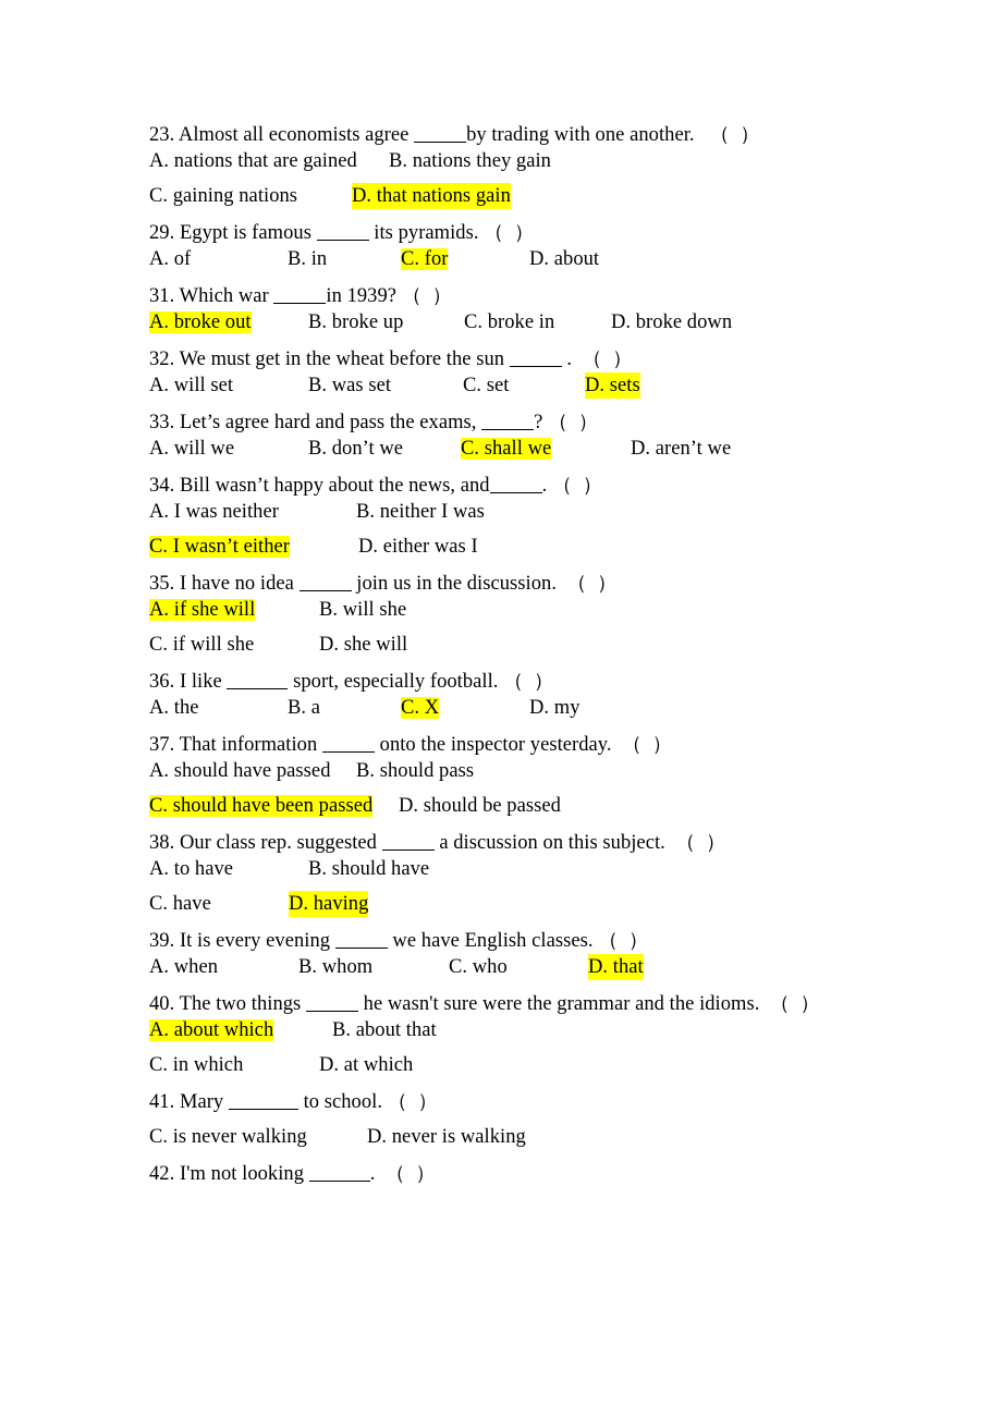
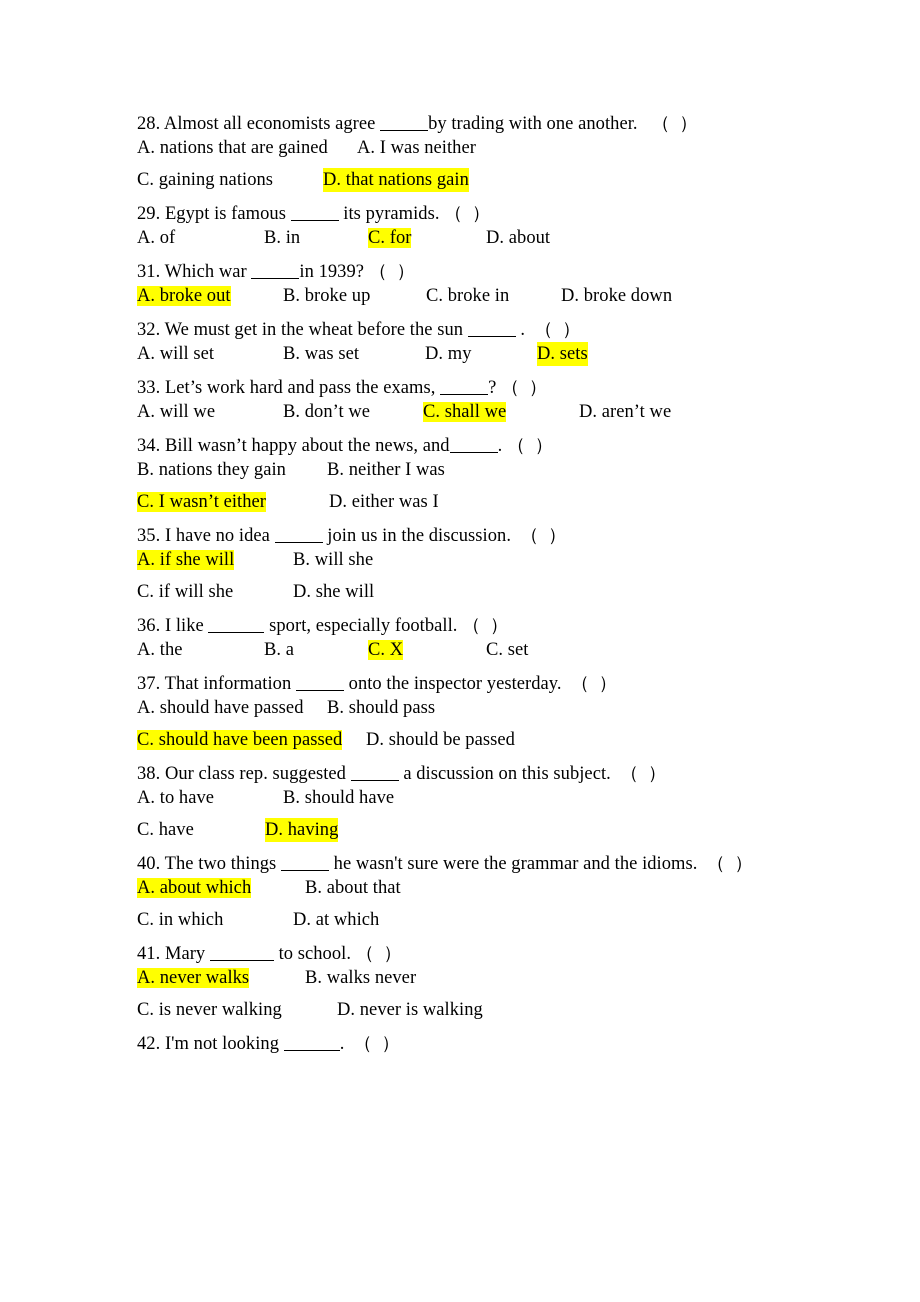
- 23. Almost all economists agree by trading with one another. （ ）
+ 28. Almost all economists agree by trading with one another. （ ）
- A. nations that are gained B. nations they gain
+ A. nations that are gained A. I was neither
  C. gaining nations D. that nations gain
  29. Egypt is famous its pyramids. （ ）
  A. of B. in C. for D. about
  31. Which war in 1939? （ ）
  A. broke out B. broke up C. broke in D. broke down
  32. We must get in the wheat before the sun . （ ）
- A. will set B. was set C. set D. sets
+ A. will set B. was set D. my D. sets
- 33. Let’s agree hard and pass the exams, ? （ ）
+ 33. Let’s work hard and pass the exams, ? （ ）
  A. will we B. don’t we C. shall we D. aren’t we
  34. Bill wasn’t happy about the news, and . （ ）
- A. I was neither B. neither I was
+ B. nations they gain B. neither I was
  C. I wasn’t either D. either was I
  35. I have no idea join us in the discussion. （ ）
  A. if she will B. will she
  C. if will she D. she will
  36. I like sport, especially football. （ ）
- A. the B. a C. X D. my
+ A. the B. a C. X C. set
  37. That information onto the inspector yesterday. （ ）
  A. should have passed B. should pass
  C. should have been passed D. should be passed
  38. Our class rep. suggested a discussion on this subject. （ ）
  A. to have B. should have
  C. have D. having
- 39. It is every evening we have English classes. （ ）
- A. when B. whom C. who D. that
  40. The two things he wasn't sure were the grammar and the idioms. （ ）
  A. about which B. about that
  C. in which D. at which
  41. Mary to school. （ ）
+ A. never walks B. walks never
  C. is never walking D. never is walking
  42. I'm not looking . （ ）
